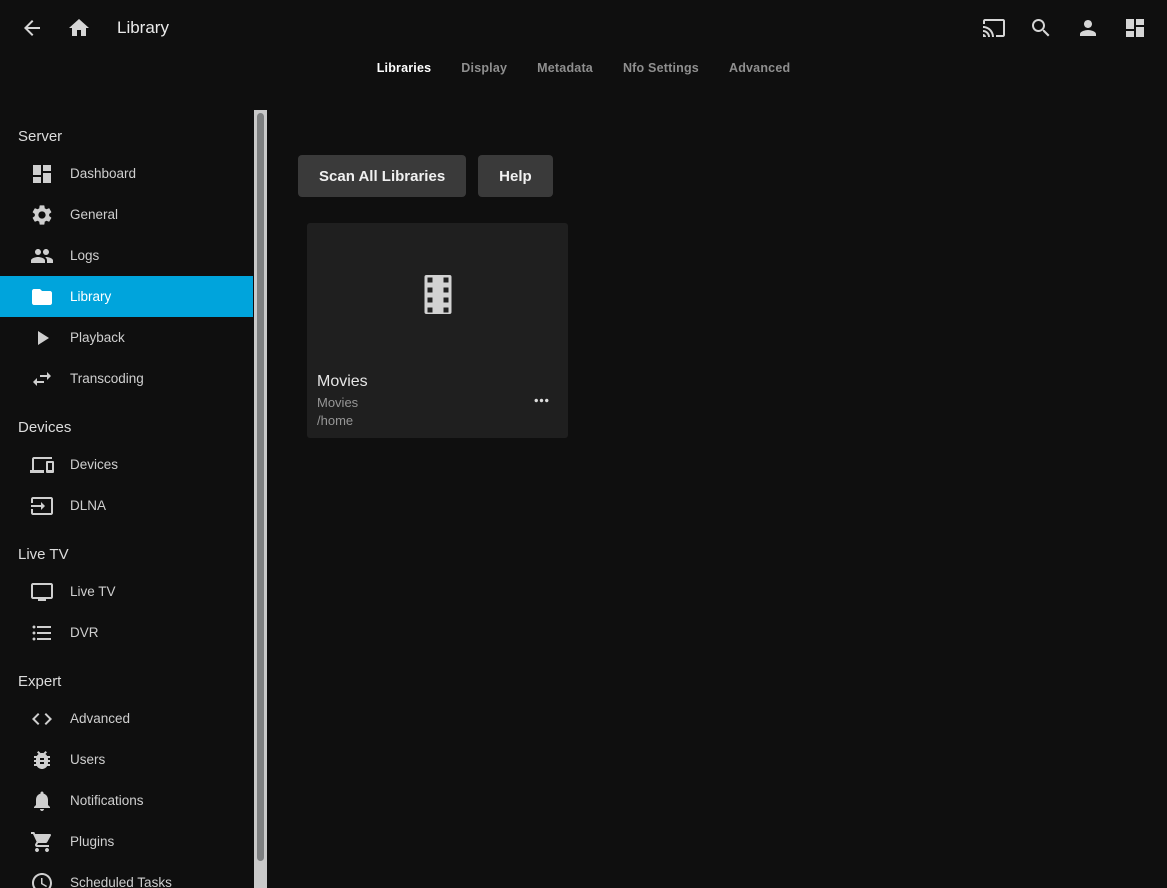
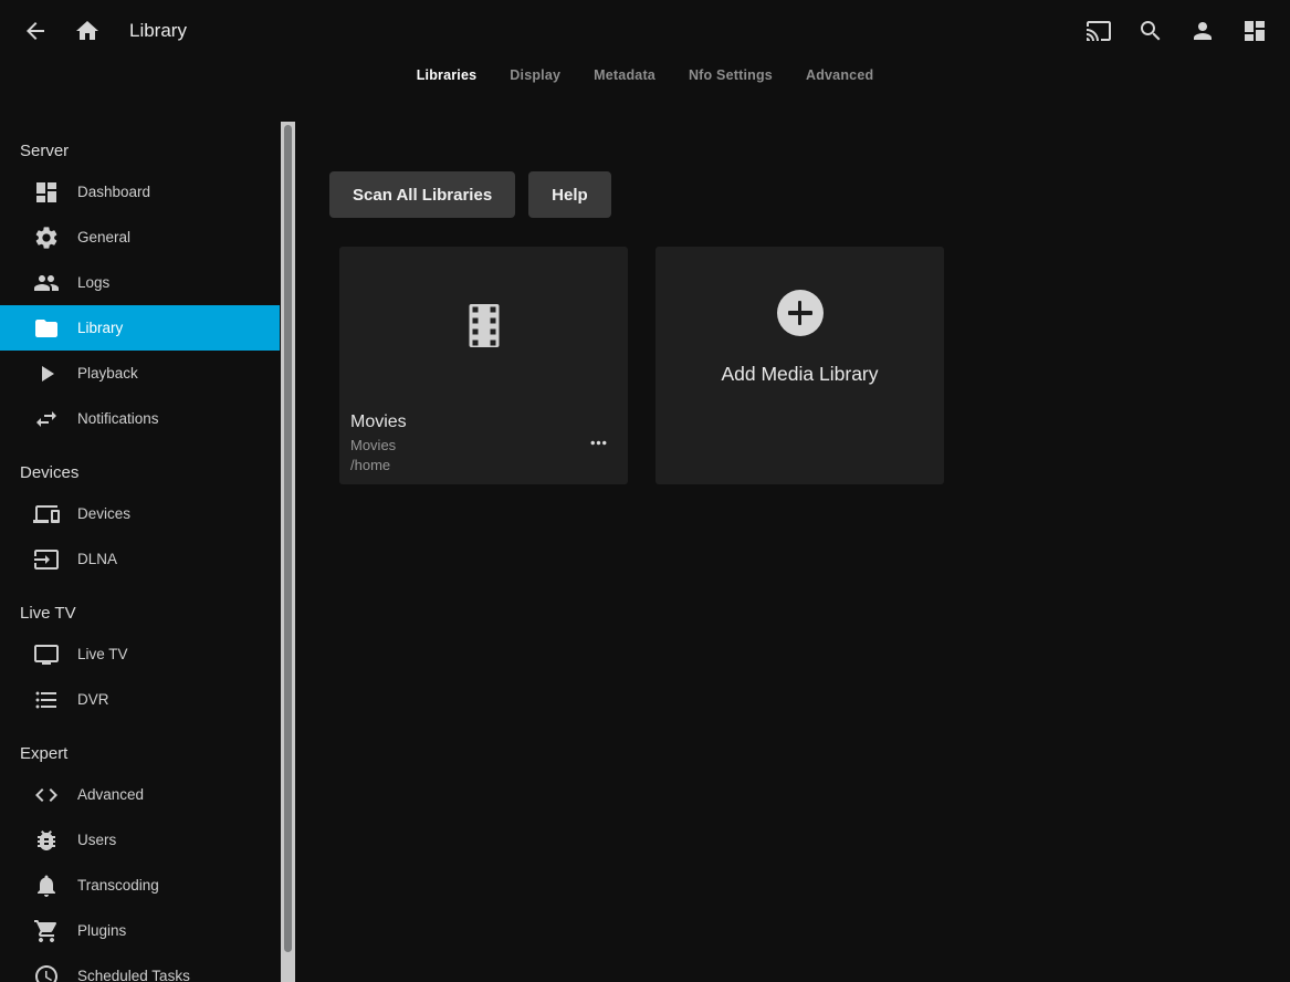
  Library
  Libraries
  Display
  Metadata
  Nfo Settings
  Advanced
  Server
  Dashboard
  General
  Logs
  Library
  Playback
- Transcoding
+ Notifications
  Devices
  Devices
  DLNA
  Live TV
  Live TV
  DVR
  Expert
  Advanced
  Users
- Notifications
+ Transcoding
  Plugins
  Scheduled Tasks
  Scan All Libraries
  Help
  Movies
  Movies
  /home
+ Add Media Library
